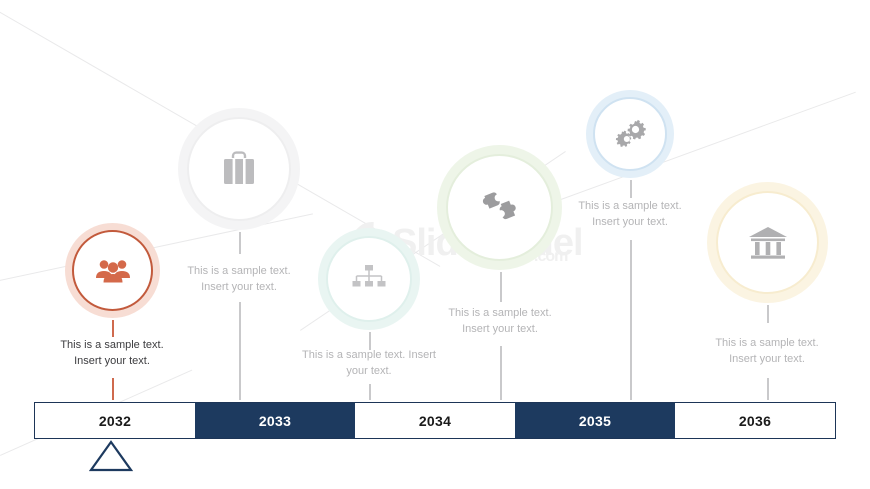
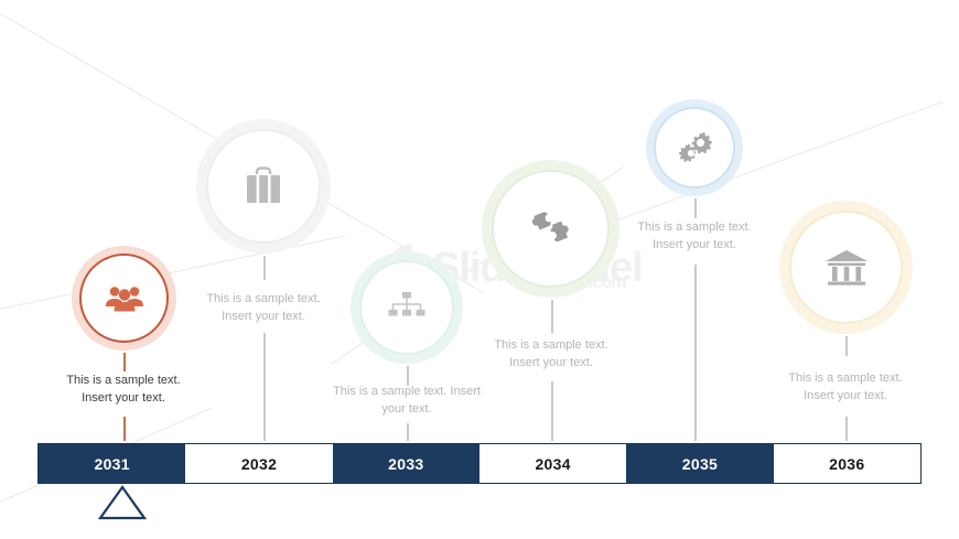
  This is a sample text.
  Insert your text.
  This is a sample text.
  Insert your text.
  This is a sample text. Insert
  your text.
  This is a sample text.
  Insert your text.
  This is a sample text.
  Insert your text.
  This is a sample text.
  Insert your text.
+ 2031
  2032
  2033
  2034
  2035
  2036
